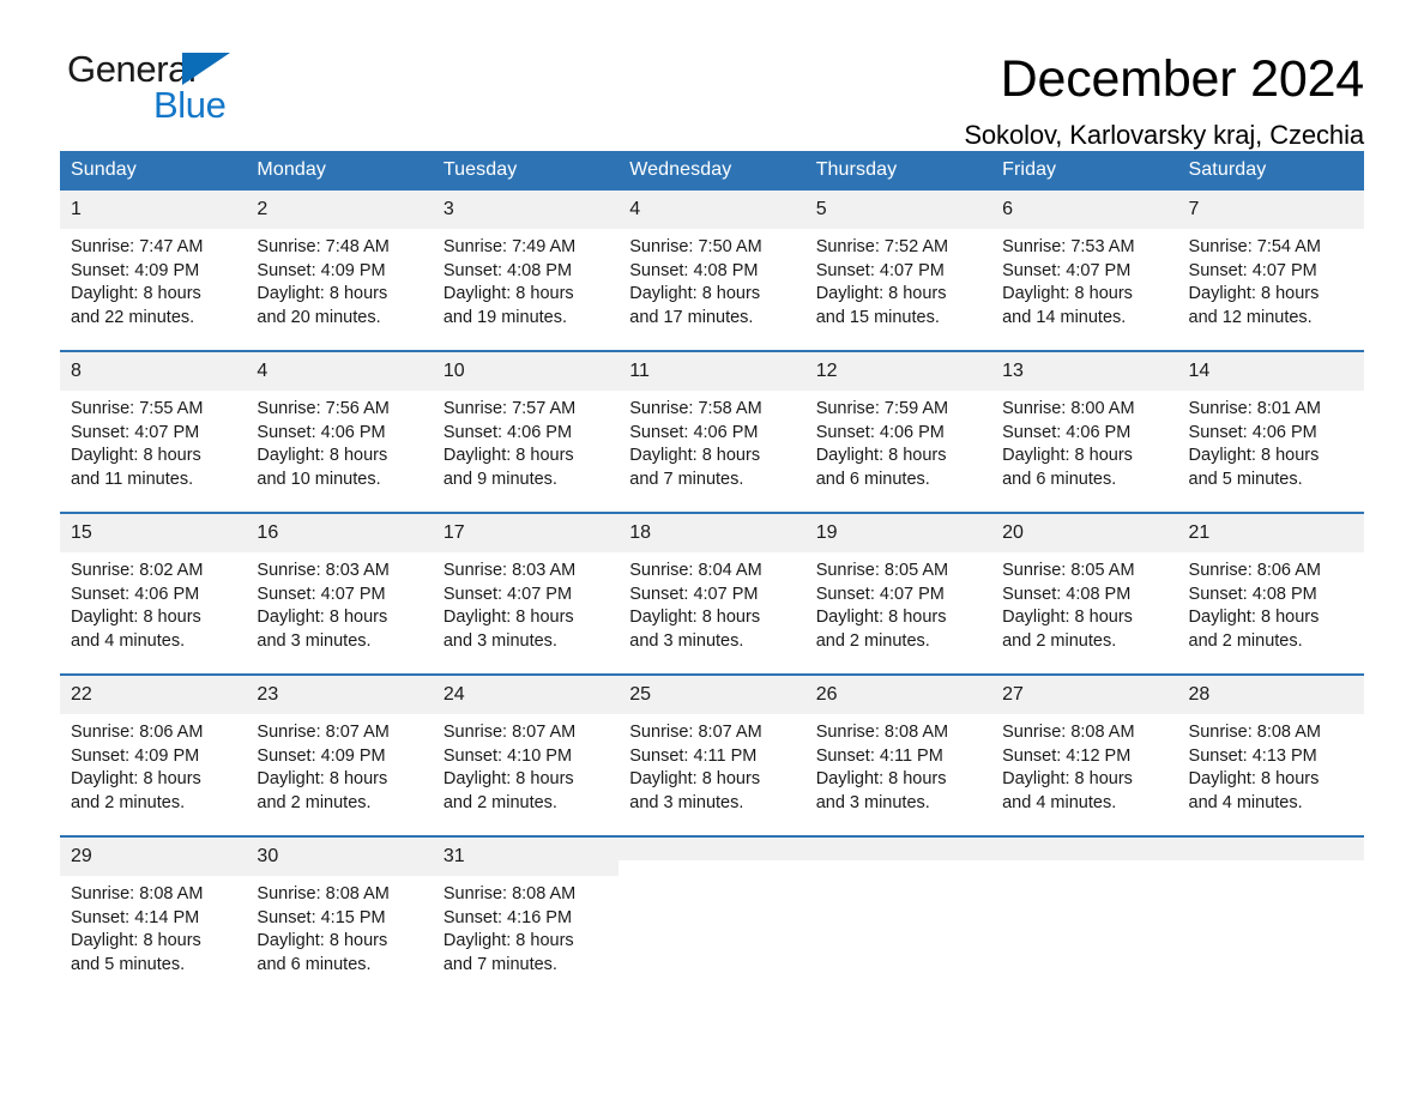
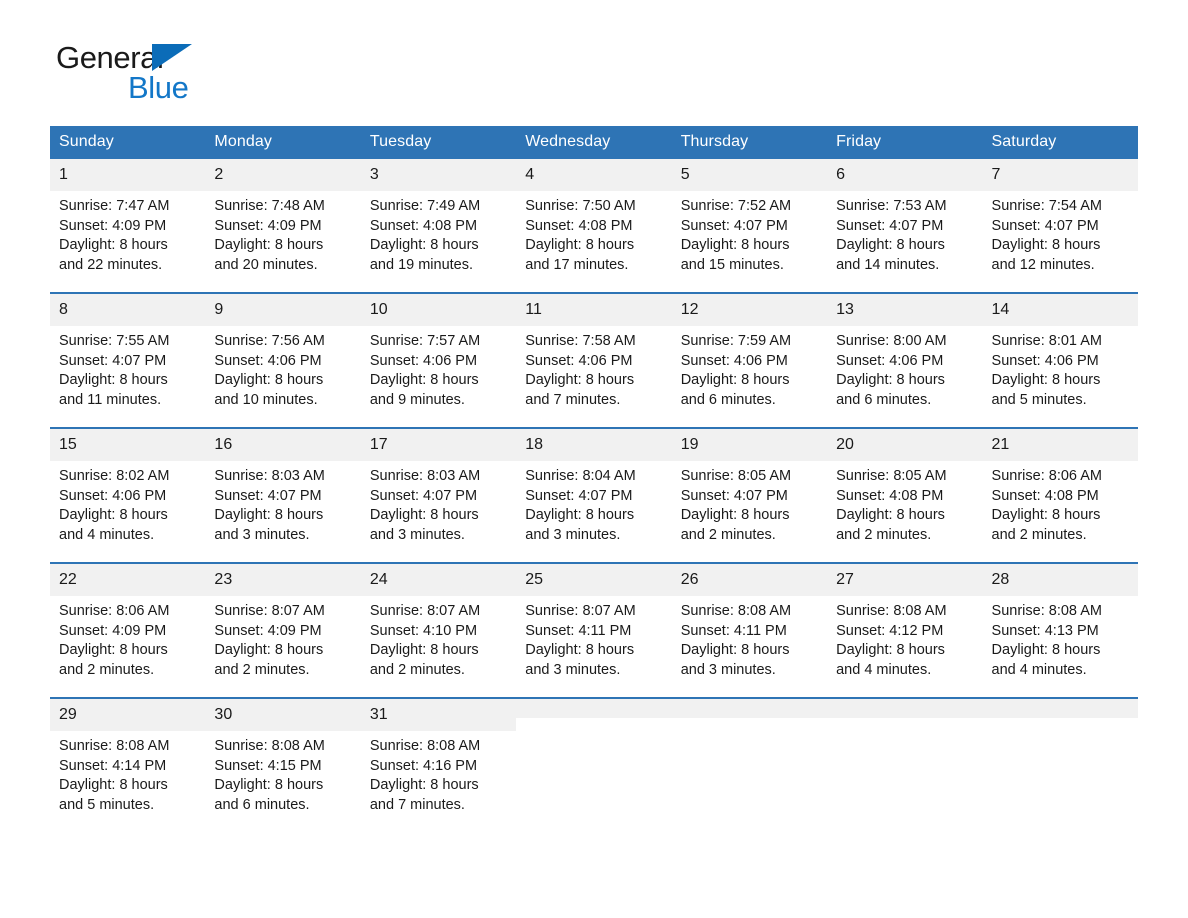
  General
  Blue
- December 2024
- Sokolov, Karlovarsky kraj, Czechia
  Sunday	Monday	Tuesday	Wednesday	Thursday	Friday	Saturday
  1Sunrise: 7:47 AMSunset: 4:09 PMDaylight: 8 hoursand 22 minutes.	2Sunrise: 7:48 AMSunset: 4:09 PMDaylight: 8 hoursand 20 minutes.	3Sunrise: 7:49 AMSunset: 4:08 PMDaylight: 8 hoursand 19 minutes.	4Sunrise: 7:50 AMSunset: 4:08 PMDaylight: 8 hoursand 17 minutes.	5Sunrise: 7:52 AMSunset: 4:07 PMDaylight: 8 hoursand 15 minutes.	6Sunrise: 7:53 AMSunset: 4:07 PMDaylight: 8 hoursand 14 minutes.	7Sunrise: 7:54 AMSunset: 4:07 PMDaylight: 8 hoursand 12 minutes.
- 8Sunrise: 7:55 AMSunset: 4:07 PMDaylight: 8 hoursand 11 minutes.	4Sunrise: 7:56 AMSunset: 4:06 PMDaylight: 8 hoursand 10 minutes.	10Sunrise: 7:57 AMSunset: 4:06 PMDaylight: 8 hoursand 9 minutes.	11Sunrise: 7:58 AMSunset: 4:06 PMDaylight: 8 hoursand 7 minutes.	12Sunrise: 7:59 AMSunset: 4:06 PMDaylight: 8 hoursand 6 minutes.	13Sunrise: 8:00 AMSunset: 4:06 PMDaylight: 8 hoursand 6 minutes.	14Sunrise: 8:01 AMSunset: 4:06 PMDaylight: 8 hoursand 5 minutes.
+ 8Sunrise: 7:55 AMSunset: 4:07 PMDaylight: 8 hoursand 11 minutes.	9Sunrise: 7:56 AMSunset: 4:06 PMDaylight: 8 hoursand 10 minutes.	10Sunrise: 7:57 AMSunset: 4:06 PMDaylight: 8 hoursand 9 minutes.	11Sunrise: 7:58 AMSunset: 4:06 PMDaylight: 8 hoursand 7 minutes.	12Sunrise: 7:59 AMSunset: 4:06 PMDaylight: 8 hoursand 6 minutes.	13Sunrise: 8:00 AMSunset: 4:06 PMDaylight: 8 hoursand 6 minutes.	14Sunrise: 8:01 AMSunset: 4:06 PMDaylight: 8 hoursand 5 minutes.
  15Sunrise: 8:02 AMSunset: 4:06 PMDaylight: 8 hoursand 4 minutes.	16Sunrise: 8:03 AMSunset: 4:07 PMDaylight: 8 hoursand 3 minutes.	17Sunrise: 8:03 AMSunset: 4:07 PMDaylight: 8 hoursand 3 minutes.	18Sunrise: 8:04 AMSunset: 4:07 PMDaylight: 8 hoursand 3 minutes.	19Sunrise: 8:05 AMSunset: 4:07 PMDaylight: 8 hoursand 2 minutes.	20Sunrise: 8:05 AMSunset: 4:08 PMDaylight: 8 hoursand 2 minutes.	21Sunrise: 8:06 AMSunset: 4:08 PMDaylight: 8 hoursand 2 minutes.
  22Sunrise: 8:06 AMSunset: 4:09 PMDaylight: 8 hoursand 2 minutes.	23Sunrise: 8:07 AMSunset: 4:09 PMDaylight: 8 hoursand 2 minutes.	24Sunrise: 8:07 AMSunset: 4:10 PMDaylight: 8 hoursand 2 minutes.	25Sunrise: 8:07 AMSunset: 4:11 PMDaylight: 8 hoursand 3 minutes.	26Sunrise: 8:08 AMSunset: 4:11 PMDaylight: 8 hoursand 3 minutes.	27Sunrise: 8:08 AMSunset: 4:12 PMDaylight: 8 hoursand 4 minutes.	28Sunrise: 8:08 AMSunset: 4:13 PMDaylight: 8 hoursand 4 minutes.
  29Sunrise: 8:08 AMSunset: 4:14 PMDaylight: 8 hoursand 5 minutes.	30Sunrise: 8:08 AMSunset: 4:15 PMDaylight: 8 hoursand 6 minutes.	31Sunrise: 8:08 AMSunset: 4:16 PMDaylight: 8 hoursand 7 minutes.
